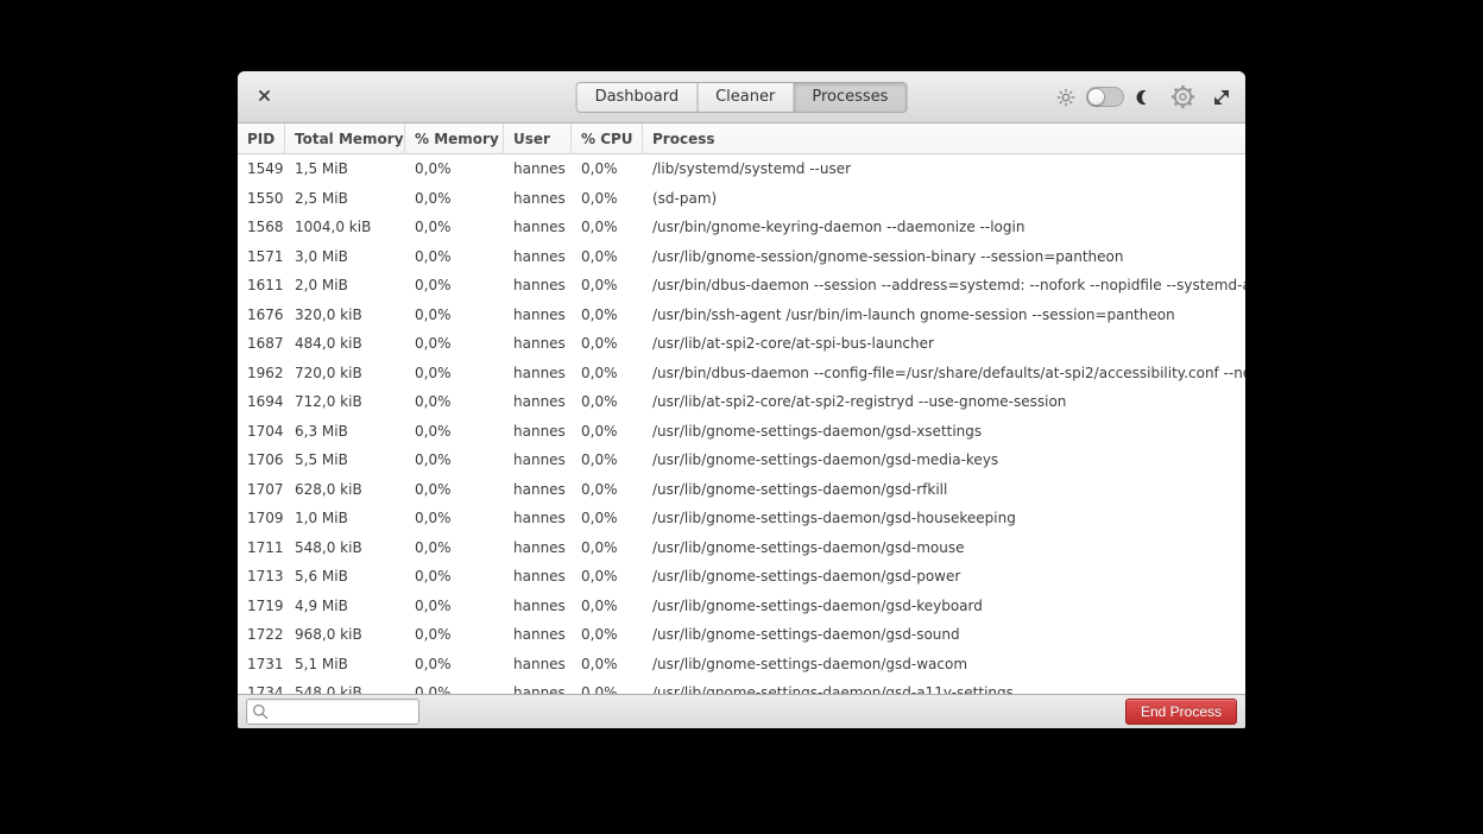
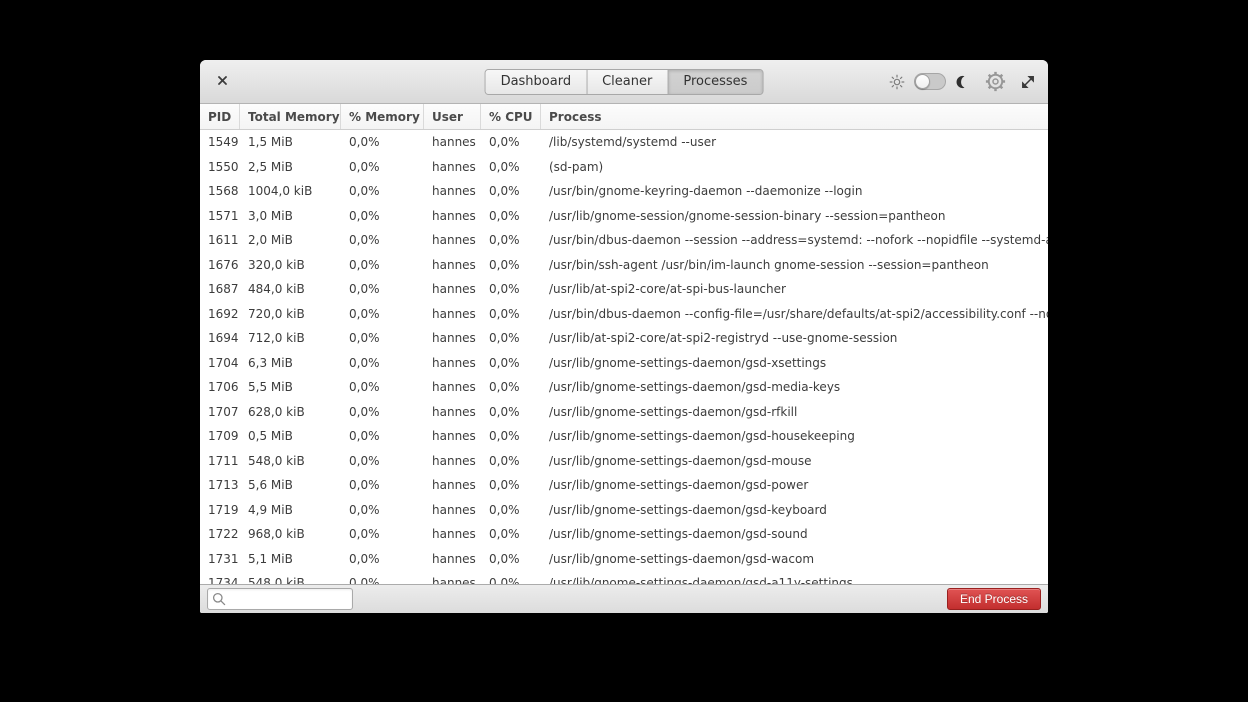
  Dashboard
  Cleaner
  Processes
  PID
  Total Memory
  % Memory
  User
  % CPU
  Process
  1549
  1,5 MiB
  0,0%
  hannes
  0,0%
  /lib/systemd/systemd --user
  1550
  2,5 MiB
  0,0%
  hannes
  0,0%
  (sd-pam)
  1568
  1004,0 kiB
  0,0%
  hannes
  0,0%
  /usr/bin/gnome-keyring-daemon --daemonize --login
  1571
  3,0 MiB
  0,0%
  hannes
  0,0%
  /usr/lib/gnome-session/gnome-session-binary --session=pantheon
  1611
  2,0 MiB
  0,0%
  hannes
  0,0%
  /usr/bin/dbus-daemon --session --address=systemd: --nofork --nopidfile --systemd-
  1676
  320,0 kiB
  0,0%
  hannes
  0,0%
  /usr/bin/ssh-agent /usr/bin/im-launch gnome-session --session=pantheon
  1687
  484,0 kiB
  0,0%
  hannes
  0,0%
  /usr/lib/at-spi2-core/at-spi-bus-launcher
- 1962
+ 1692
  720,0 kiB
  0,0%
  hannes
  0,0%
  /usr/bin/dbus-daemon --config-file=/usr/share/defaults/at-spi2/accessibility.conf --n
  1694
  712,0 kiB
  0,0%
  hannes
  0,0%
  /usr/lib/at-spi2-core/at-spi2-registryd --use-gnome-session
  1704
  6,3 MiB
  0,0%
  hannes
  0,0%
  /usr/lib/gnome-settings-daemon/gsd-xsettings
  1706
  5,5 MiB
  0,0%
  hannes
  0,0%
  /usr/lib/gnome-settings-daemon/gsd-media-keys
  1707
  628,0 kiB
  0,0%
  hannes
  0,0%
  /usr/lib/gnome-settings-daemon/gsd-rfkill
  1709
- 1,0 MiB
+ 0,5 MiB
  0,0%
  hannes
  0,0%
  /usr/lib/gnome-settings-daemon/gsd-housekeeping
  1711
  548,0 kiB
  0,0%
  hannes
  0,0%
  /usr/lib/gnome-settings-daemon/gsd-mouse
  1713
  5,6 MiB
  0,0%
  hannes
  0,0%
  /usr/lib/gnome-settings-daemon/gsd-power
  1719
  4,9 MiB
  0,0%
  hannes
  0,0%
  /usr/lib/gnome-settings-daemon/gsd-keyboard
  1722
  968,0 kiB
  0,0%
  hannes
  0,0%
  /usr/lib/gnome-settings-daemon/gsd-sound
  1731
  5,1 MiB
  0,0%
  hannes
  0,0%
  /usr/lib/gnome-settings-daemon/gsd-wacom
  End Process
